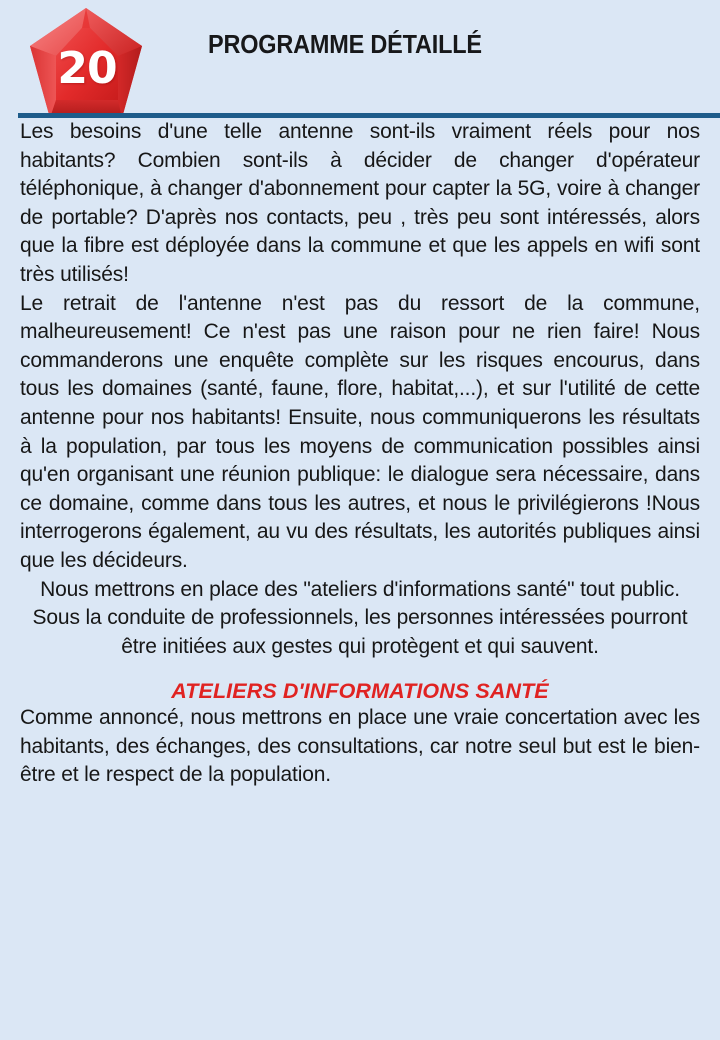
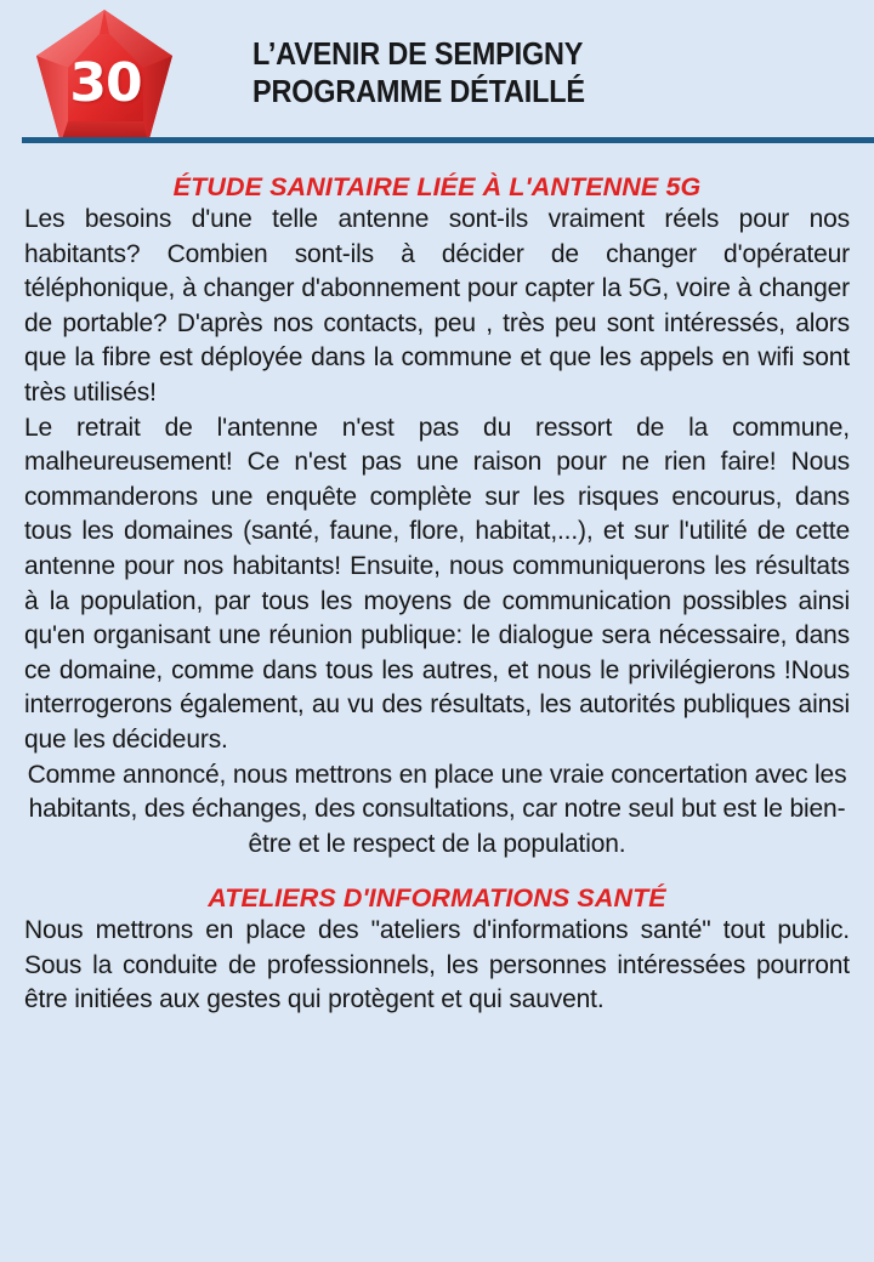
- 20
+ 30
+ L’AVENIR DE SEMPIGNY
  PROGRAMME DÉTAILLÉ
+ ÉTUDE SANITAIRE LIÉE À L'ANTENNE 5G
  Les besoins d'une telle antenne sont-ils vraiment réels pour nos habitants? Combien sont-ils à décider de changer d'opérateur téléphonique, à changer d'abonnement pour capter la 5G, voire à changer de portable? D'après nos contacts, peu , très peu sont intéressés, alors que la fibre est déployée dans la commune et que les appels en wifi sont très utilisés!
  Le retrait de l'antenne n'est pas du ressort de la commune, malheureusement! Ce n'est pas une raison pour ne rien faire! Nous commanderons une enquête complète sur les risques encourus, dans tous les domaines (santé, faune, flore, habitat,...), et sur l'utilité de cette antenne pour nos habitants! Ensuite, nous communiquerons les résultats à la population, par tous les moyens de communication possibles ainsi qu'en organisant une réunion publique: le dialogue sera nécessaire, dans ce domaine, comme dans tous les autres, et nous le privilégierons !Nous interrogerons également, au vu des résultats, les autorités publiques ainsi que les décideurs.
- Nous mettrons en place des "ateliers d'informations santé" tout public. Sous la conduite de professionnels, les personnes intéressées pourront être initiées aux gestes qui protègent et qui sauvent.
+ Comme annoncé, nous mettrons en place une vraie concertation avec les habitants, des échanges, des consultations, car notre seul but est le bien-être et le respect de la population.
  ATELIERS D'INFORMATIONS SANTÉ
- Comme annoncé, nous mettrons en place une vraie concertation avec les habitants, des échanges, des consultations, car notre seul but est le bien-être et le respect de la population.
+ Nous mettrons en place des "ateliers d'informations santé" tout public. Sous la conduite de professionnels, les personnes intéressées pourront être initiées aux gestes qui protègent et qui sauvent.
